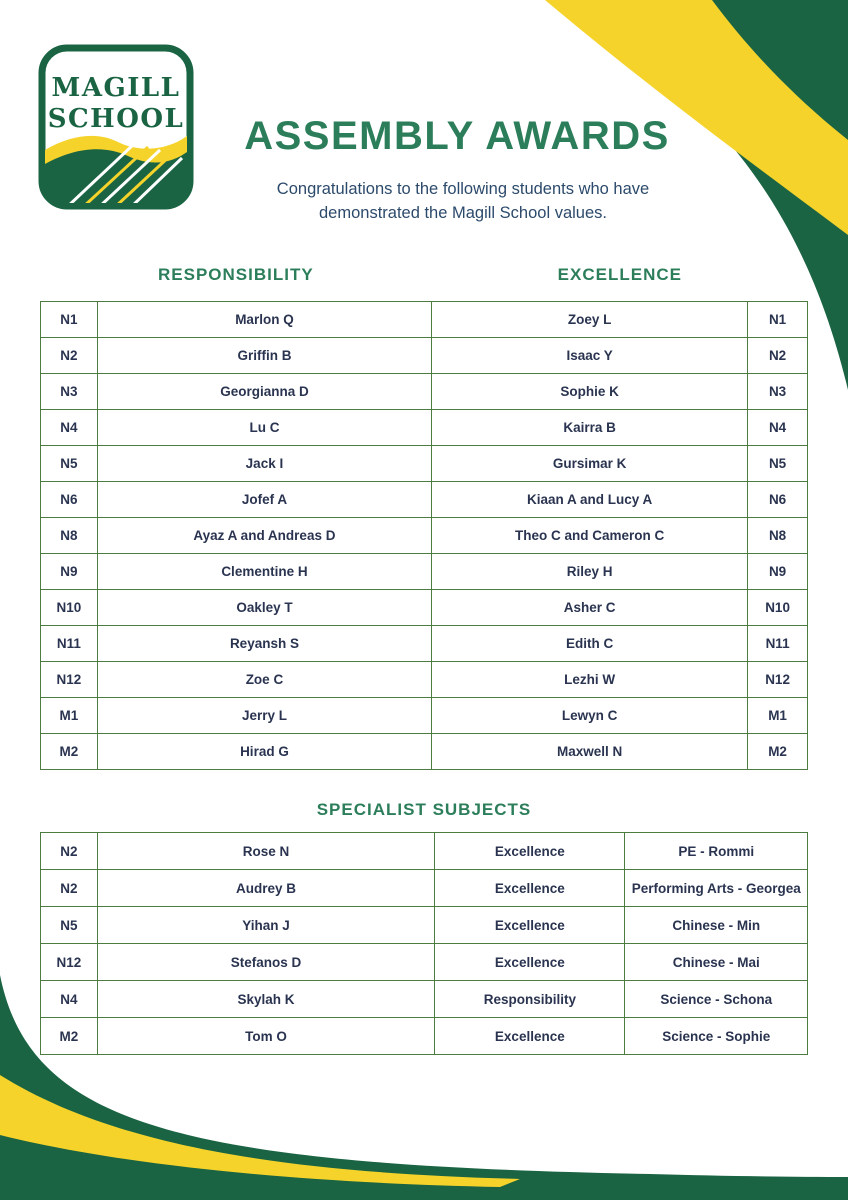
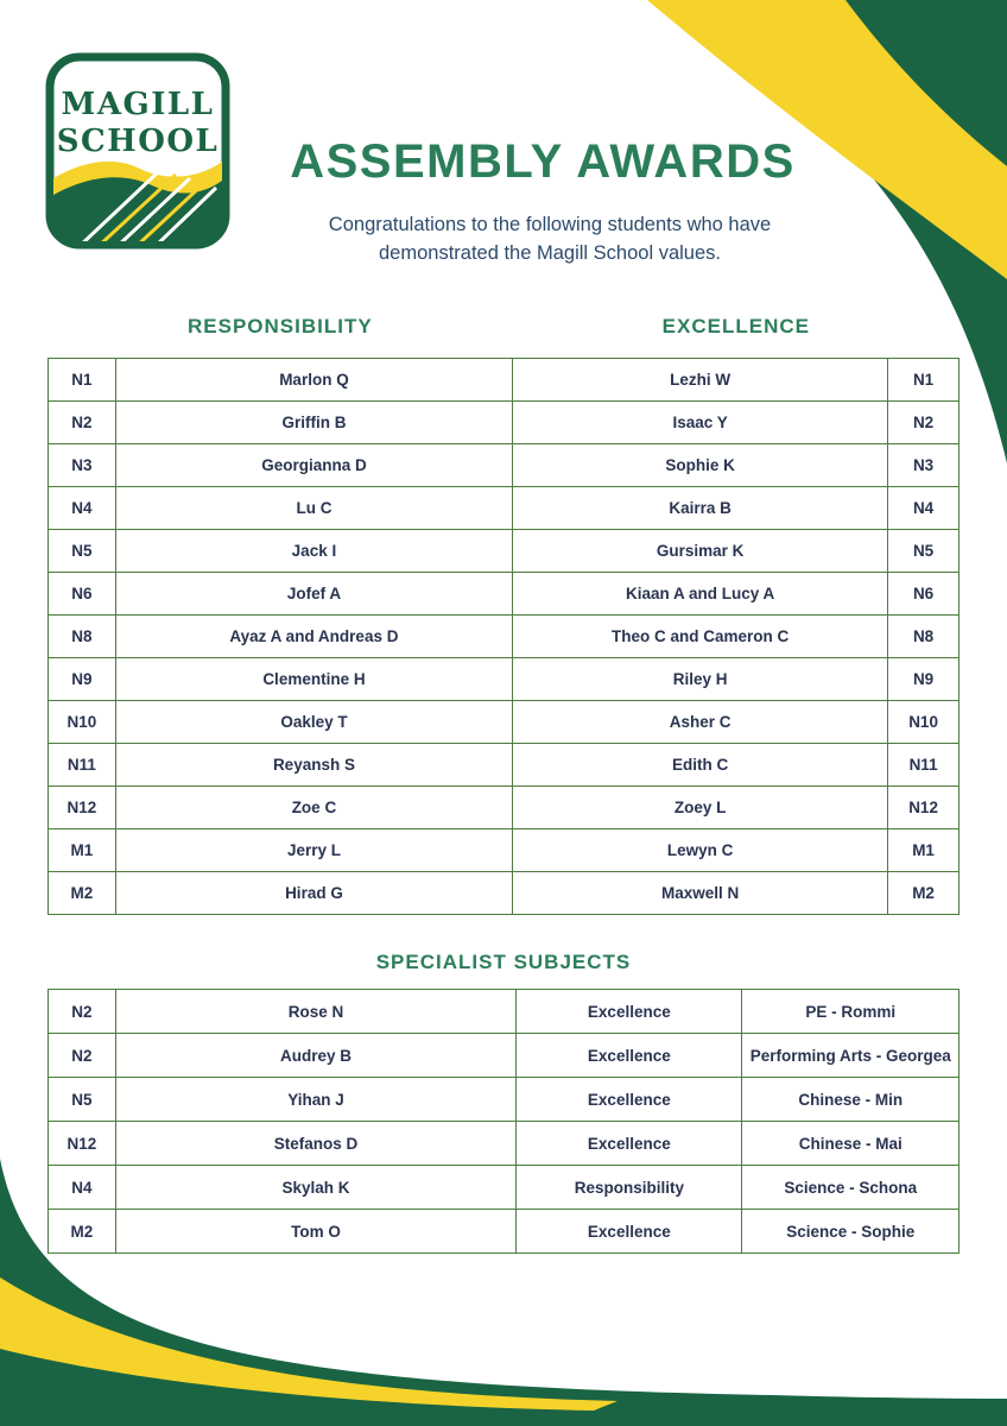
  MAGILL
  SCHOOL
  ASSEMBLY AWARDS
  Congratulations to the following students who have
  demonstrated the Magill School values.
  RESPONSIBILITY
  EXCELLENCE
- N1	Marlon Q	Zoey L	N1
+ N1	Marlon Q	Lezhi W	N1
  N2	Griffin B	Isaac Y	N2
  N3	Georgianna D	Sophie K	N3
  N4	Lu C	Kairra B	N4
  N5	Jack I	Gursimar K	N5
  N6	Jofef A	Kiaan A and Lucy A	N6
  N8	Ayaz A and Andreas D	Theo C and Cameron C	N8
  N9	Clementine H	Riley H	N9
  N10	Oakley T	Asher C	N10
  N11	Reyansh S	Edith C	N11
- N12	Zoe C	Lezhi W	N12
+ N12	Zoe C	Zoey L	N12
  M1	Jerry L	Lewyn C	M1
  M2	Hirad G	Maxwell N	M2
  SPECIALIST SUBJECTS
  N2	Rose N	Excellence	PE - Rommi
  N2	Audrey B	Excellence	Performing Arts - Georgea
  N5	Yihan J	Excellence	Chinese - Min
  N12	Stefanos D	Excellence	Chinese - Mai
  N4	Skylah K	Responsibility	Science - Schona
  M2	Tom O	Excellence	Science - Sophie
